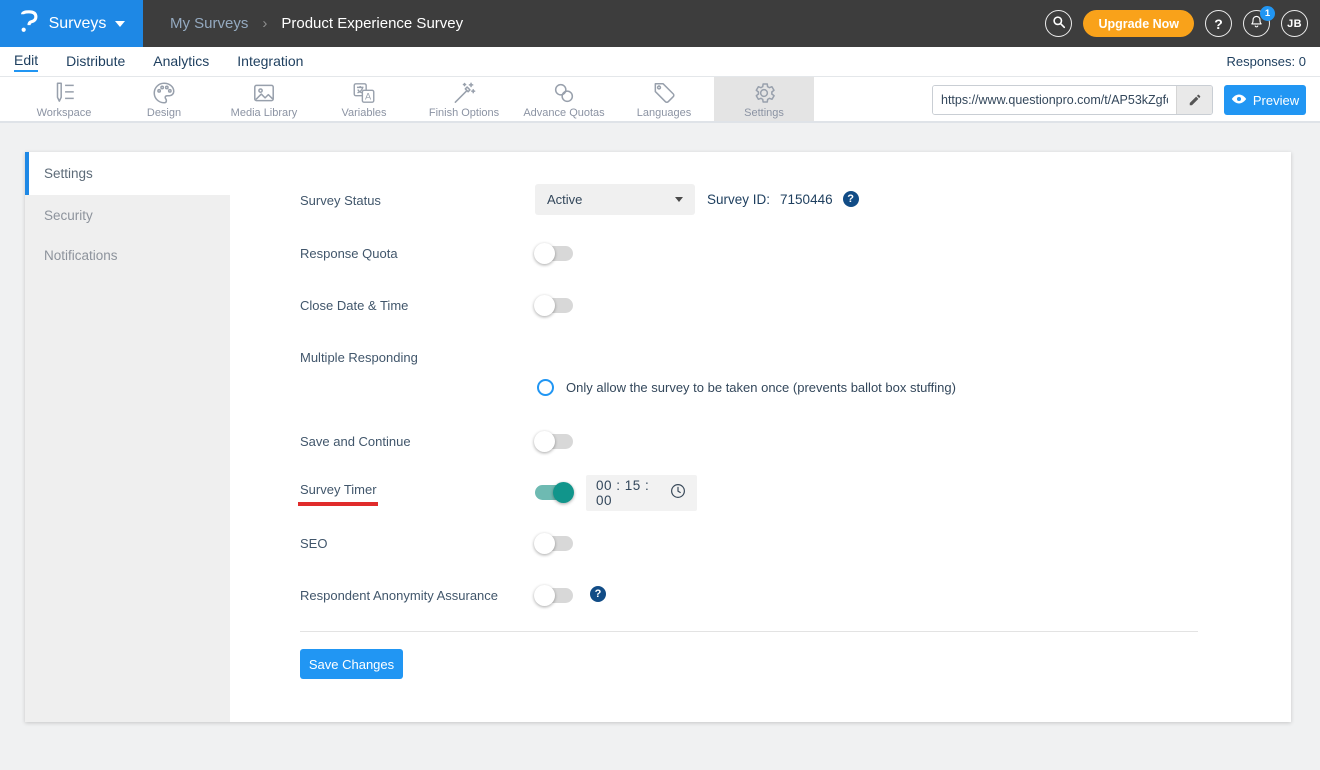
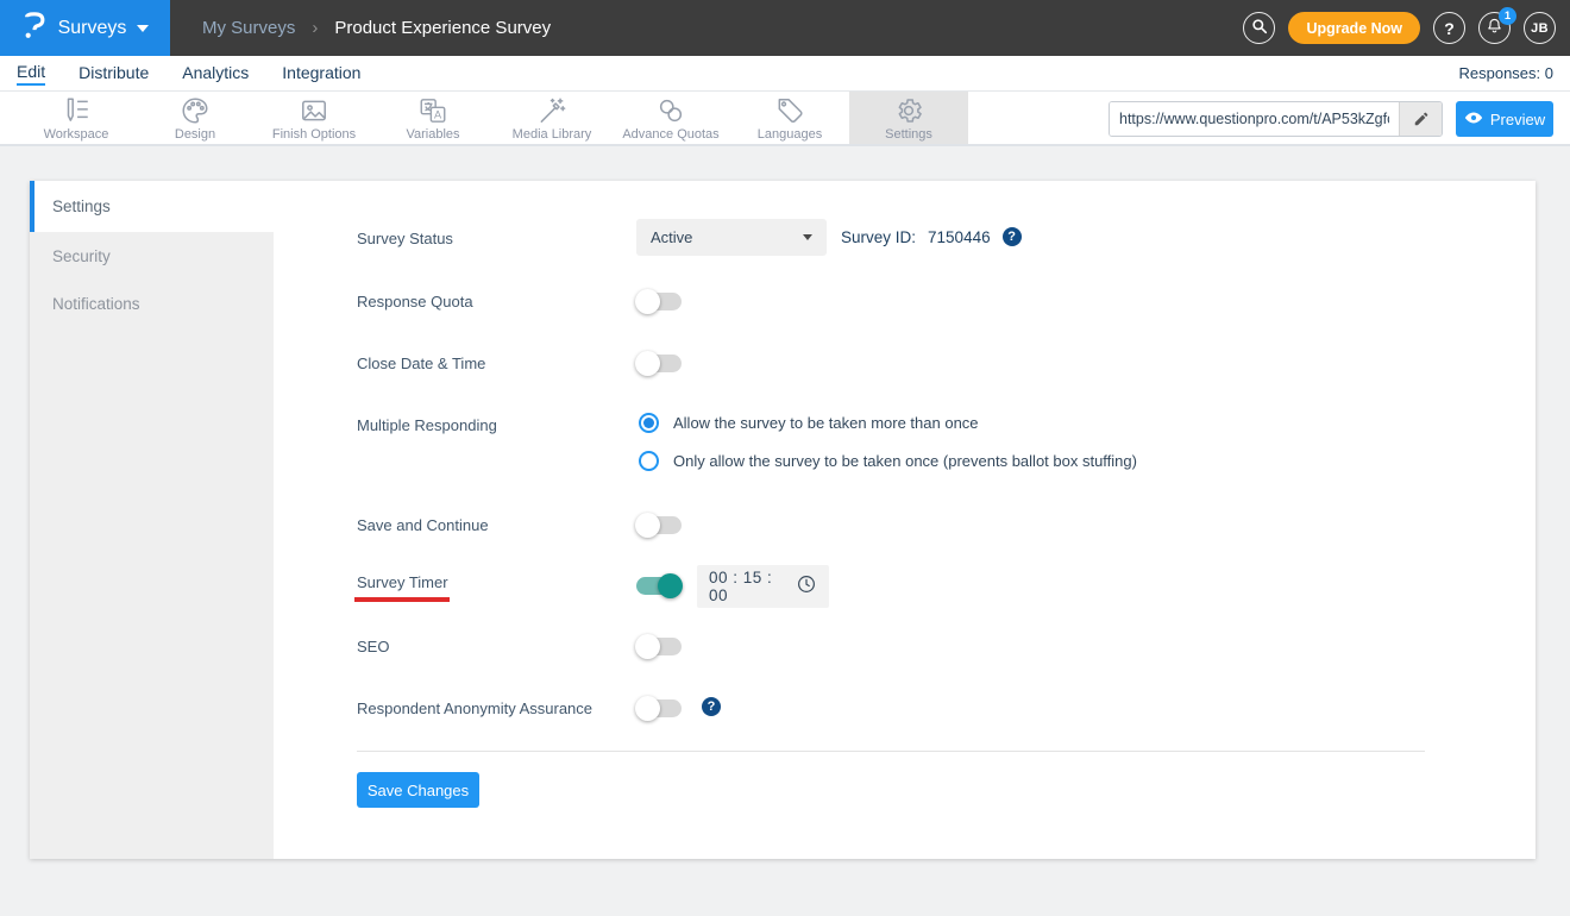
  Surveys
  My Surveys
  ›
  Product Experience Survey
  Upgrade Now
  ?
  1
  JB
  Edit
  Distribute
  Analytics
  Integration
  Responses: 0
  Workspace
  Design
- Media Library
+ Finish Options
  A
  Variables
- Finish Options
+ Media Library
  Advance Quotas
  Languages
  Settings
  https://www.questionpro.com/t/AP53kZgf
  Preview
  Settings
  Security
  Notifications
  Survey Status
  Active
  Survey ID:
  7150446
  ?
  Response Quota
  Close Date & Time
  Multiple Responding
+ Allow the survey to be taken more than once
  Only allow the survey to be taken once (prevents ballot box stuffing)
  Save and Continue
  Survey Timer
  00 : 15 : 00
  SEO
  Respondent Anonymity Assurance
  ?
  Save Changes
